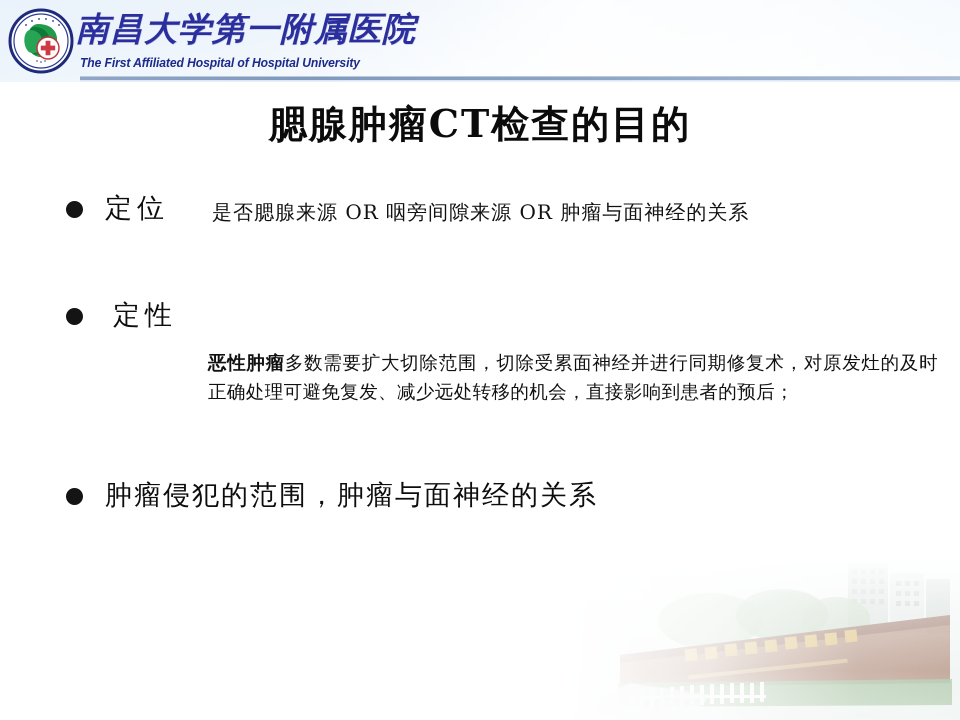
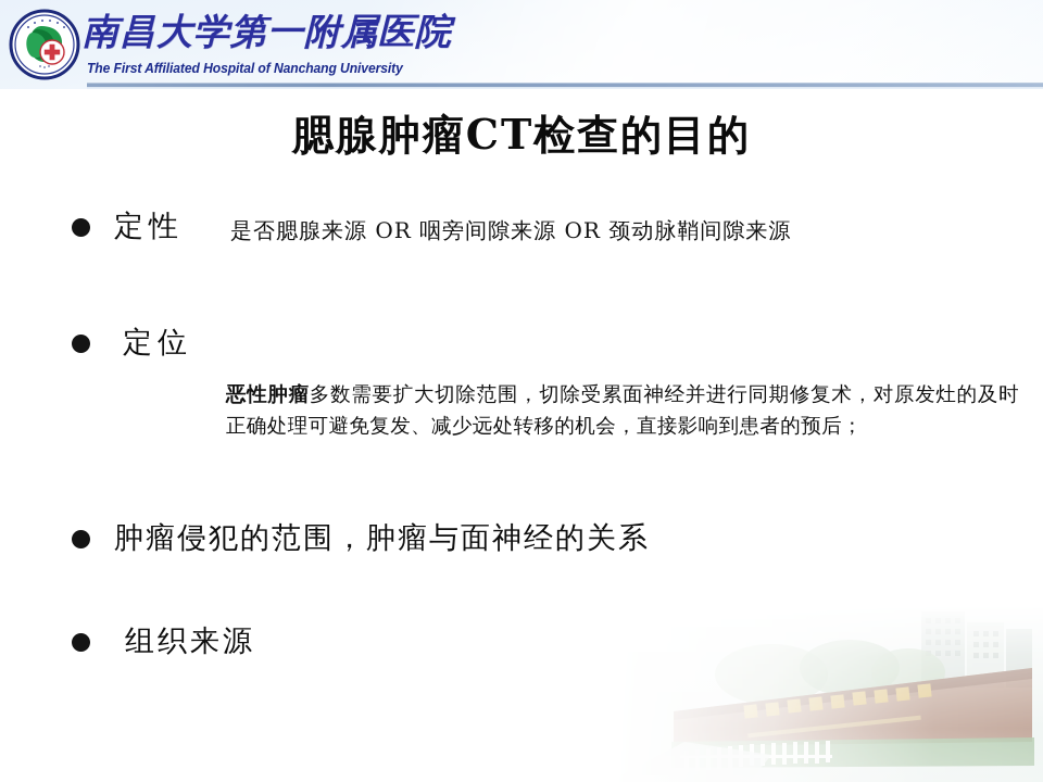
  南昌大学第一附属医院
- The First Affiliated Hospital of Hospital University
+ The First Affiliated Hospital of Nanchang University
  腮腺肿瘤CT检查的目的
- 定位
+ 定性
- 是否腮腺来源 OR 咽旁间隙来源 OR 肿瘤与面神经的关系
+ 是否腮腺来源 OR 咽旁间隙来源 OR 颈动脉鞘间隙来源
- 定性
+ 定位
  恶性肿瘤多数需要扩大切除范围，切除受累面神经并进行同期修复术，对原发灶的及时正确处理可避免复发、减少远处转移的机会，直接影响到患者的预后；
  肿瘤侵犯的范围，肿瘤与面神经的关系
+ 组织来源
